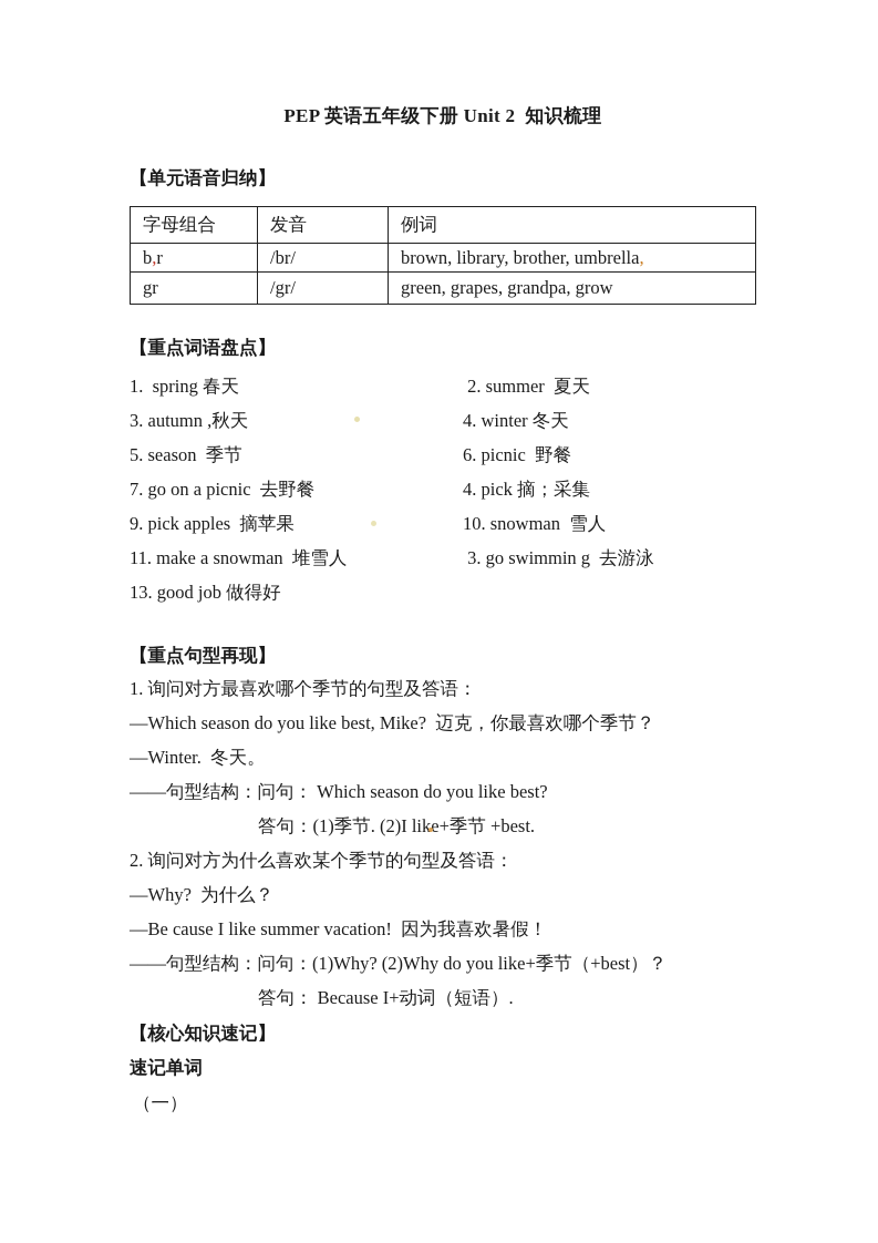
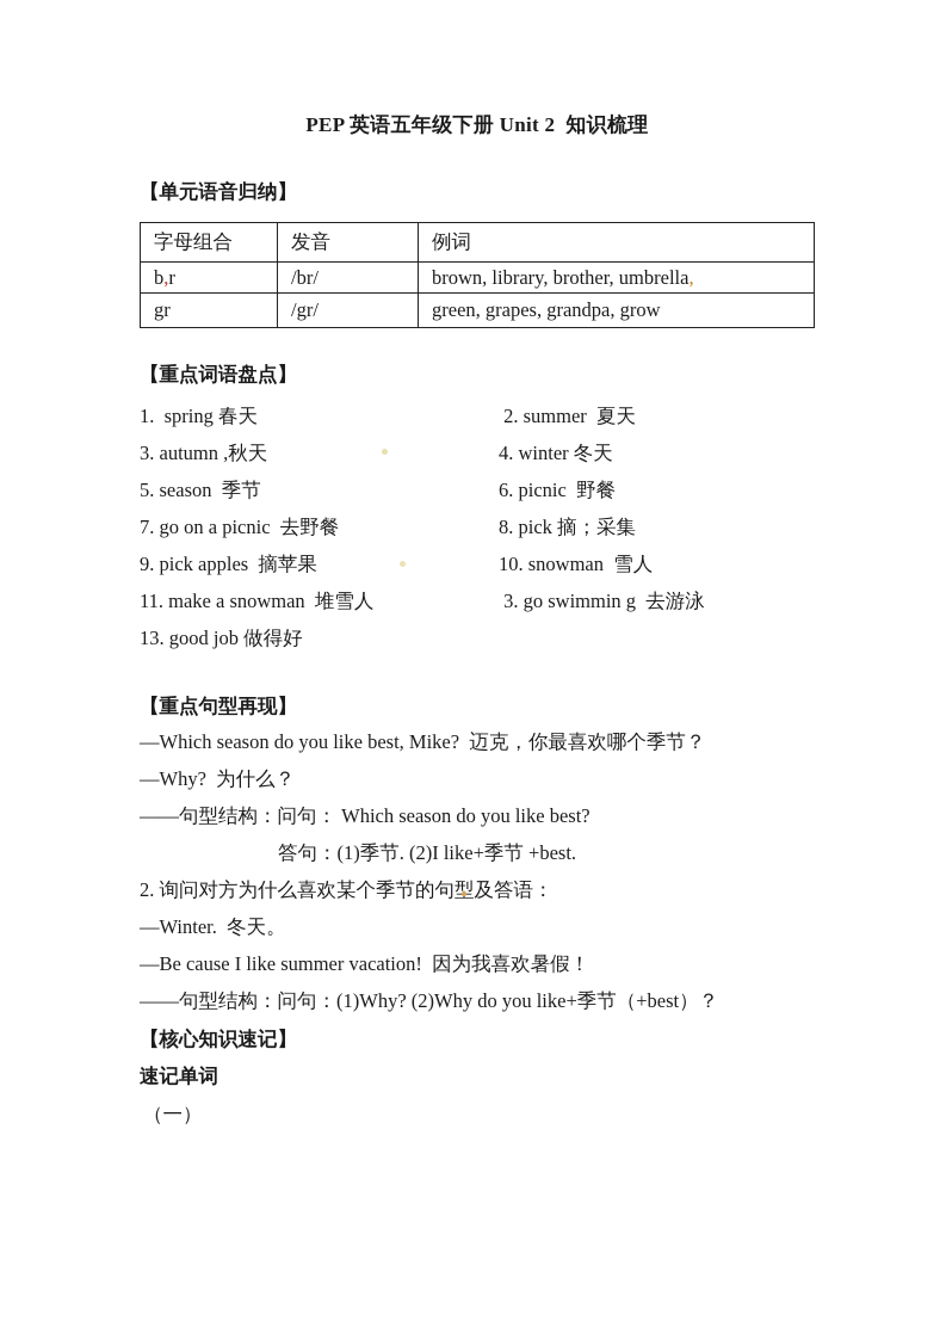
  PEP 英语五年级下册 Unit 2 知识梳理
  【单元语音归纳】
  字母组合	发音	例词
  b,r	/br/	brown, library, brother, umbrella,
  gr	/gr/	green, grapes, grandpa, grow
  【重点词语盘点】
  1. spring 春天
  2. summer 夏天
  3. autumn ,秋天
  4. winter 冬天
  5. season 季节
  6. picnic 野餐
  7. go on a picnic 去野餐
- 4. pick 摘；采集
+ 8. pick 摘；采集
  9. pick apples 摘苹果
  10. snowman 雪人
  11. make a snowman 堆雪人
  3. go swimmin g 去游泳
  13. good job 做得好
  【重点句型再现】
- 1. 询问对方最喜欢哪个季节的句型及答语：
  —Which season do you like best, Mike? 迈克，你最喜欢哪个季节？
- —Winter. 冬天。
+ —Why? 为什么？
  ——句型结构：问句： Which season do you like best?
  答句：(1)季节. (2)I like+季节 +best.
  2. 询问对方为什么喜欢某个季节的句型及答语：
- —Why? 为什么？
+ —Winter. 冬天。
  —Be cause I like summer vacation! 因为我喜欢暑假！
  ——句型结构：问句：(1)Why? (2)Why do you like+季节（+best）？
- 答句： Because I+动词（短语）.
  【核心知识速记】
  速记单词
  （一）
